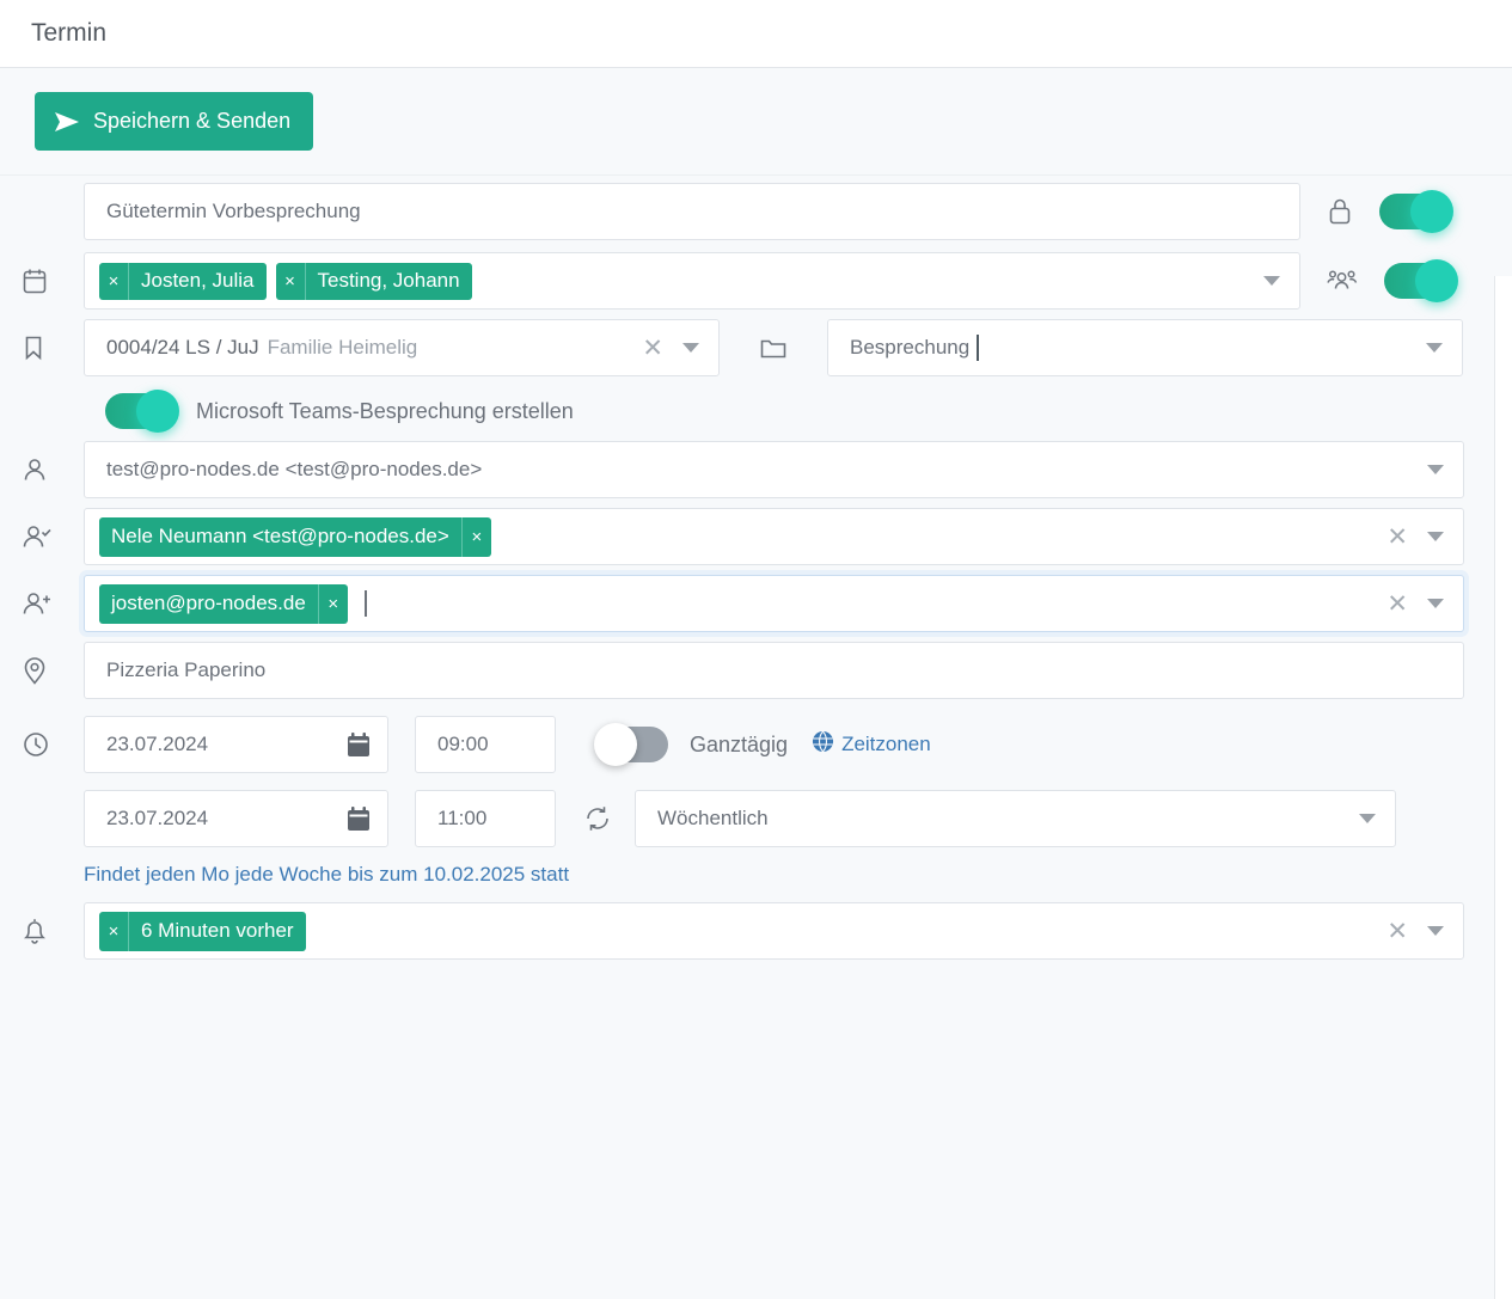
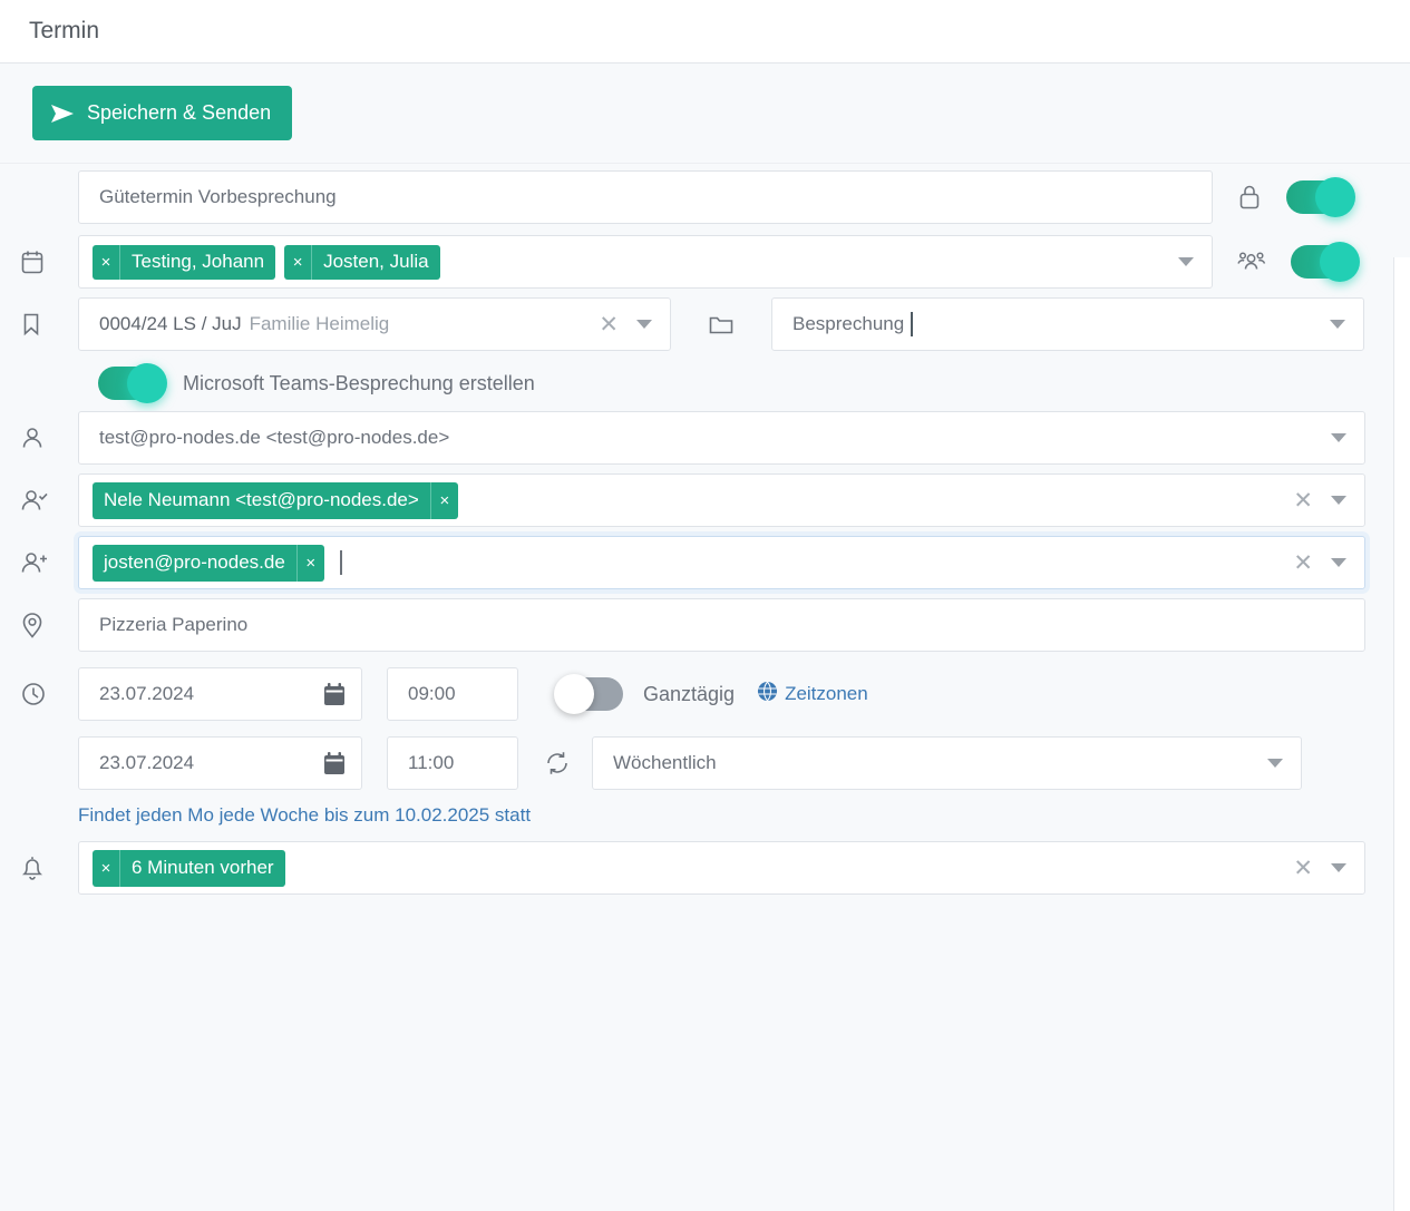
  Termin
  Speichern & Senden
  Gütetermin Vorbesprechung
  ×
- Josten, Julia
+ Testing, Johann
  ×
- Testing, Johann
+ Josten, Julia
  0004/24 LS / JuJ
  Familie Heimelig
  ✕
  Besprechung
  Microsoft Teams-Besprechung erstellen
  test@pro-nodes.de <test@pro-nodes.de>
  Nele Neumann <test@pro-nodes.de>
  ×
  ✕
  josten@pro-nodes.de
  ×
  ✕
  Pizzeria Paperino
  23.07.2024
  09:00
  Ganztägig
  Zeitzonen
  23.07.2024
  11:00
  Wöchentlich
  Findet jeden Mo jede Woche bis zum 10.02.2025 statt
  ×
  6 Minuten vorher
  ✕
